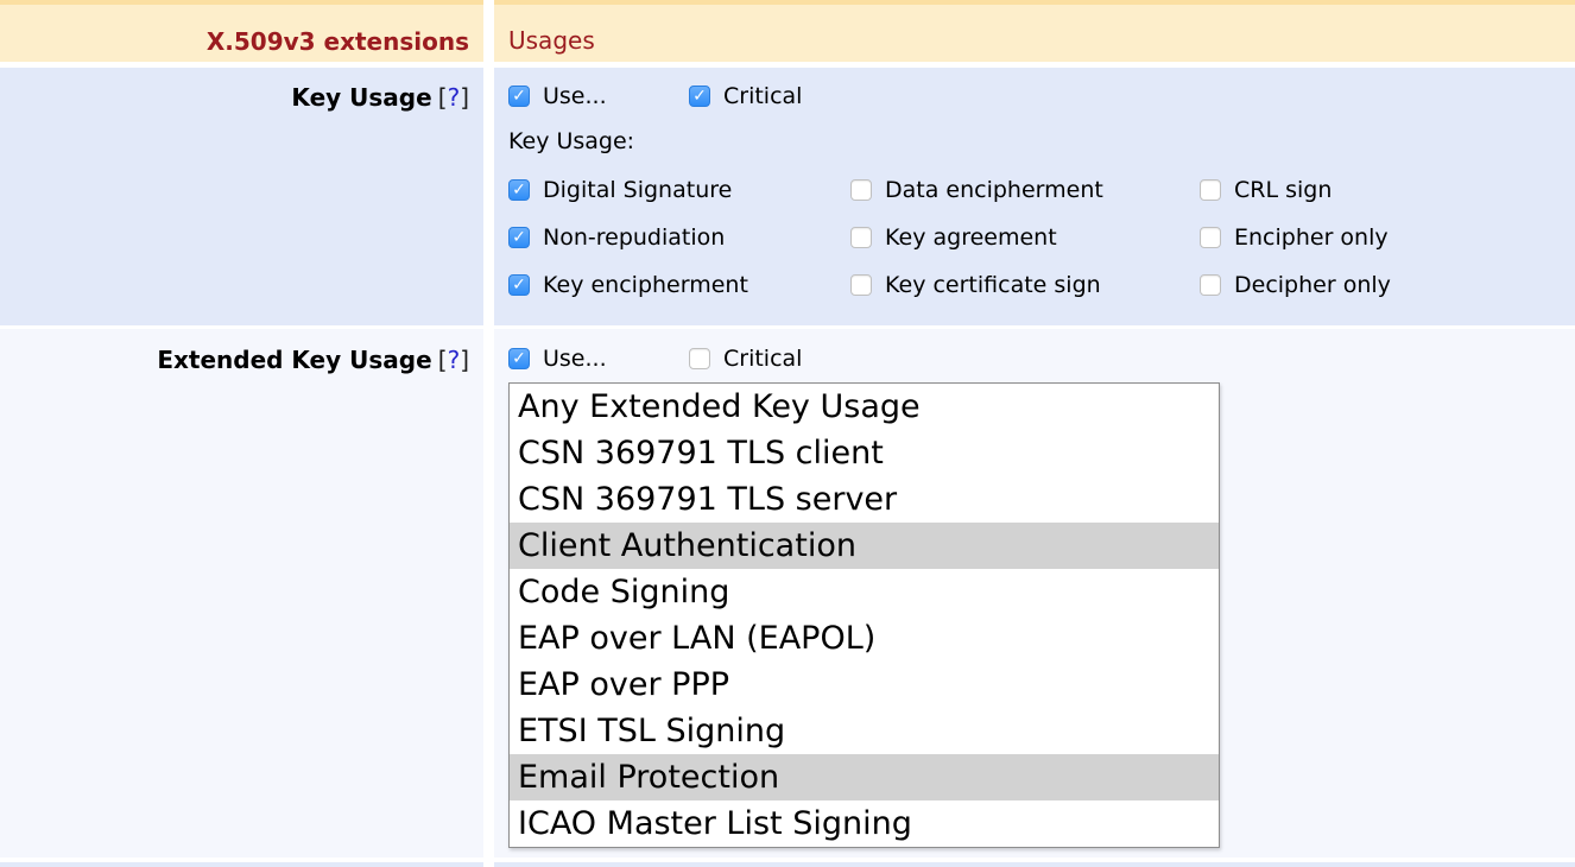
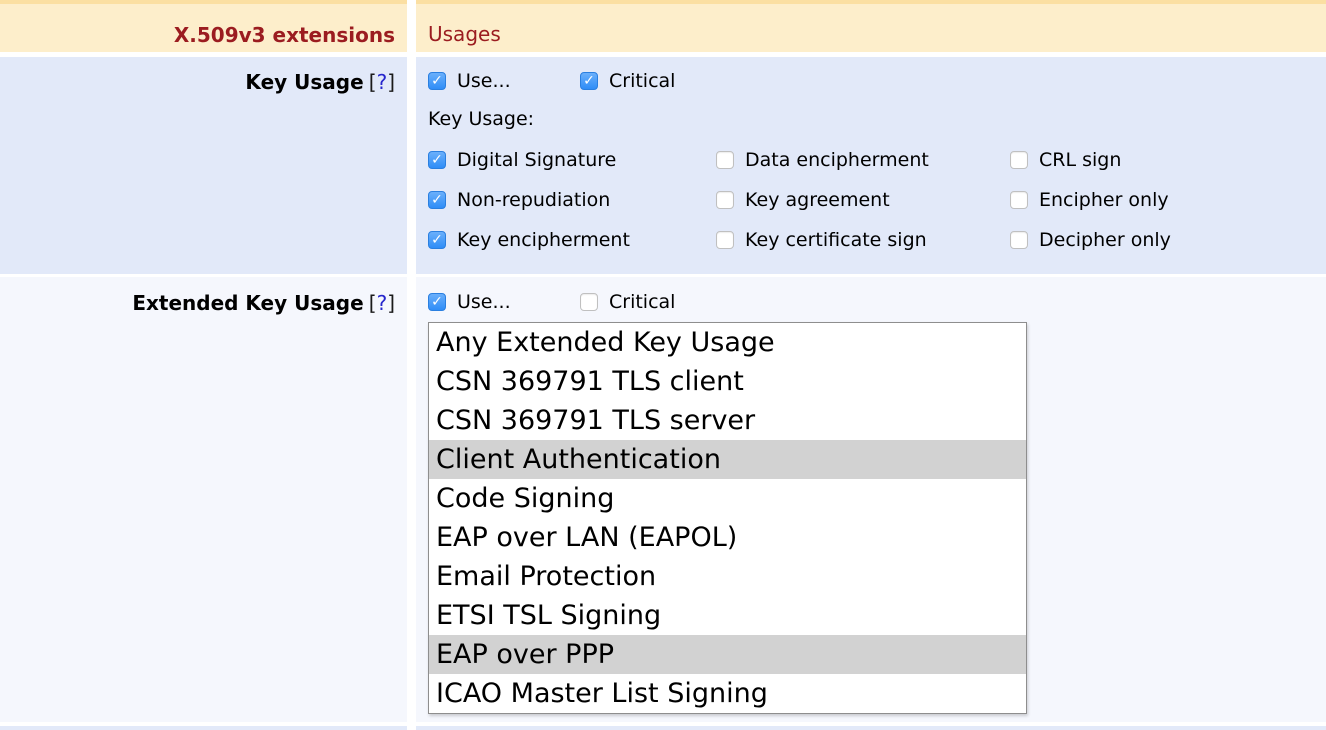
  X.509v3 extensions
  Usages
  Key Usage [?]
  Use...
  Critical
  Key Usage:
  Digital Signature
  Data encipherment
  CRL sign
  Non-repudiation
  Key agreement
  Encipher only
  Key encipherment
  Key certificate sign
  Decipher only
  Extended Key Usage [?]
  Use...
  Critical
  Any Extended Key Usage
  CSN 369791 TLS client
  CSN 369791 TLS server
  Client Authentication
  Code Signing
  EAP over LAN (EAPOL)
- EAP over PPP
+ Email Protection
  ETSI TSL Signing
- Email Protection
+ EAP over PPP
  ICAO Master List Signing
